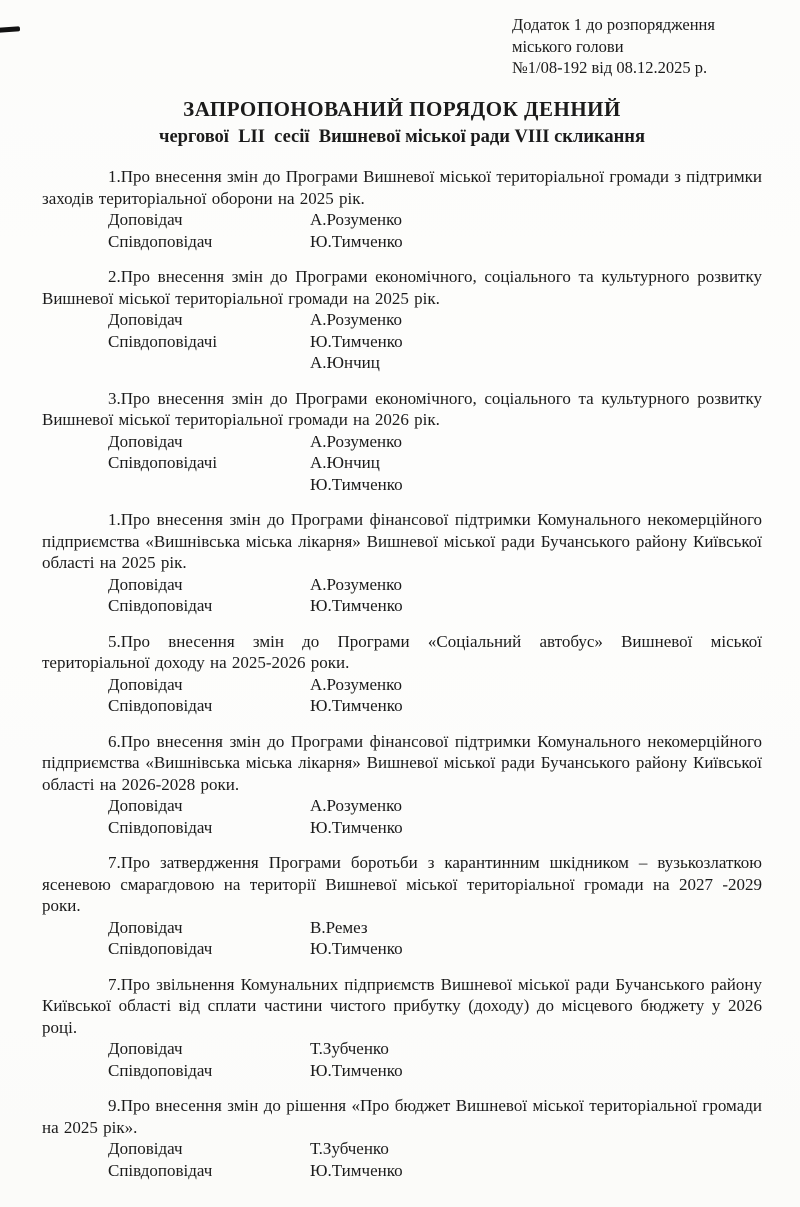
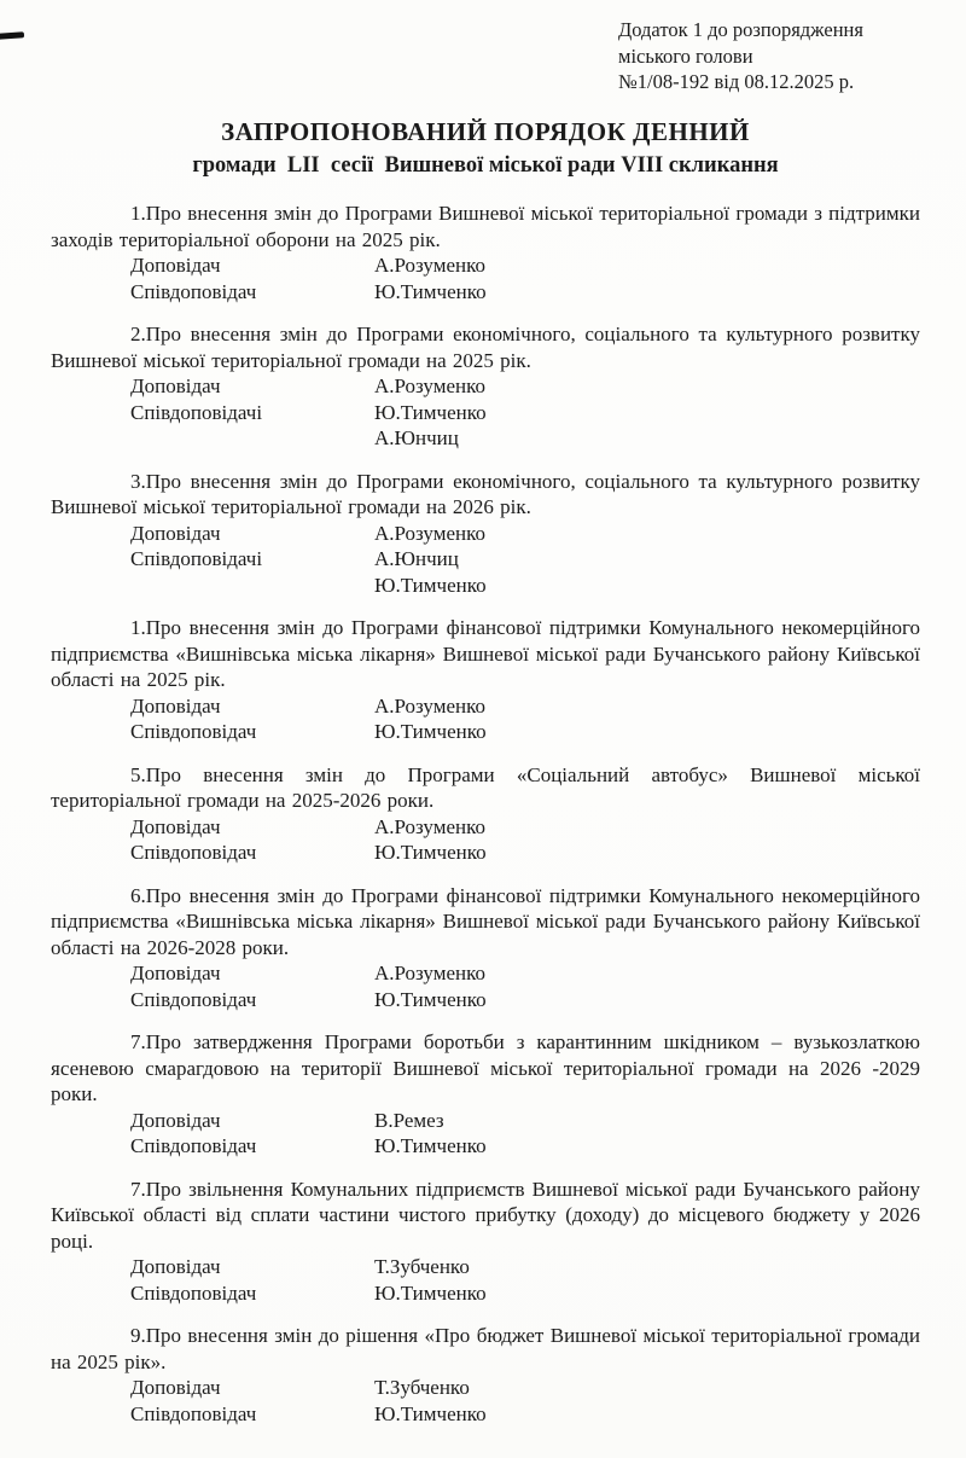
  Додаток 1 до розпорядження
  міського голови
  №1/08-192 від 08.12.2025 р.
  ЗАПРОПОНОВАНИЙ ПОРЯДОК ДЕННИЙ
- чергової LII сесії Вишневої міської ради VIII скликання
+ громади LII сесії Вишневої міської ради VIII скликання
  1.Про внесення змін до Програми Вишневої міської територіальної громади з підтримки заходів територіальної оборони на 2025 рік.
  Доповідач
  А.Розуменко
  Співдоповідач
  Ю.Тимченко
  2.Про внесення змін до Програми економічного, соціального та культурного розвитку Вишневої міської територіальної громади на 2025 рік.
  Доповідач
  А.Розуменко
  Співдоповідачі
  Ю.Тимченко
  А.Юнчиц
  3.Про внесення змін до Програми економічного, соціального та культурного розвитку Вишневої міської територіальної громади на 2026 рік.
  Доповідач
  А.Розуменко
  Співдоповідачі
  А.Юнчиц
  Ю.Тимченко
  1.Про внесення змін до Програми фінансової підтримки Комунального некомерційного підприємства «Вишнівська міська лікарня» Вишневої міської ради Бучанського району Київської області на 2025 рік.
  Доповідач
  А.Розуменко
  Співдоповідач
  Ю.Тимченко
- 5.Про внесення змін до Програми «Соціальний автобус» Вишневої міської територіальної доходу на 2025-2026 роки.
+ 5.Про внесення змін до Програми «Соціальний автобус» Вишневої міської територіальної громади на 2025-2026 роки.
  Доповідач
  А.Розуменко
  Співдоповідач
  Ю.Тимченко
  6.Про внесення змін до Програми фінансової підтримки Комунального некомерційного підприємства «Вишнівська міська лікарня» Вишневої міської ради Бучанського району Київської області на 2026-2028 роки.
  Доповідач
  А.Розуменко
  Співдоповідач
  Ю.Тимченко
- 7.Про затвердження Програми боротьби з карантинним шкідником – вузькозлаткою ясеневою смарагдовою на території Вишневої міської територіальної громади на 2027 -2029 роки.
+ 7.Про затвердження Програми боротьби з карантинним шкідником – вузькозлаткою ясеневою смарагдовою на території Вишневої міської територіальної громади на 2026 -2029 роки.
  Доповідач
  В.Ремез
  Співдоповідач
  Ю.Тимченко
  7.Про звільнення Комунальних підприємств Вишневої міської ради Бучанського району Київської області від сплати частини чистого прибутку (доходу) до місцевого бюджету у 2026 році.
  Доповідач
  Т.Зубченко
  Співдоповідач
  Ю.Тимченко
  9.Про внесення змін до рішення «Про бюджет Вишневої міської територіальної громади на 2025 рік».
  Доповідач
  Т.Зубченко
  Співдоповідач
  Ю.Тимченко
